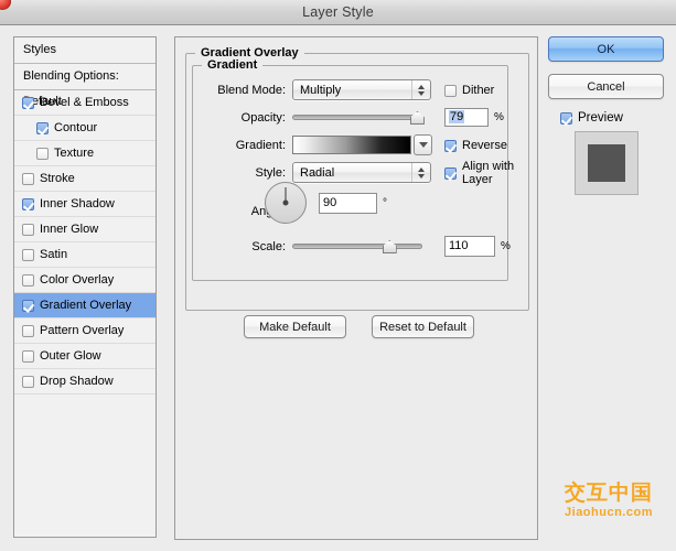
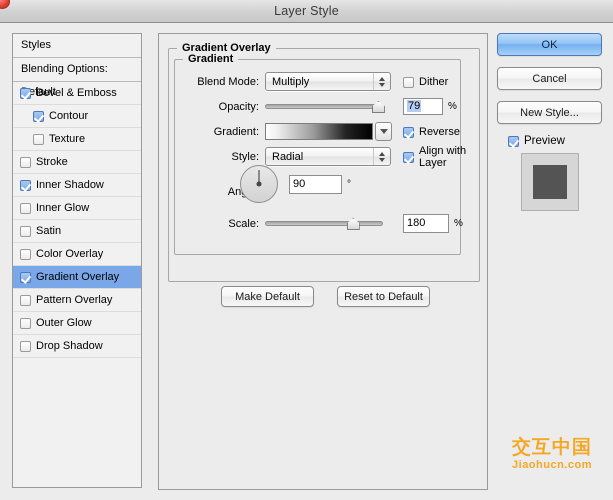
  Layer Style
  Styles
  Blending Options: efault
  Bevel & Emboss
  Contour
  Texture
  Stroke
  Inner Shadow
  Inner Glow
  Satin
  Color Overlay
  Gradient Overlay
  Pattern Overlay
  Outer Glow
  Drop Shadow
  Gradient Overlay
  Gradient
  Blend Mode:
  Multiply
  Dither
  Opacity:
  79
  %
  Gradient:
  Reverse
  Style:
  Radial
  Align with Layer
  90
  °
  Scale:
- 110
+ 180
  %
  Make Default
  Reset to Default
  OK
  Cancel
+ New Style...
  Preview
  交互中国
  Jiaohucn.com
